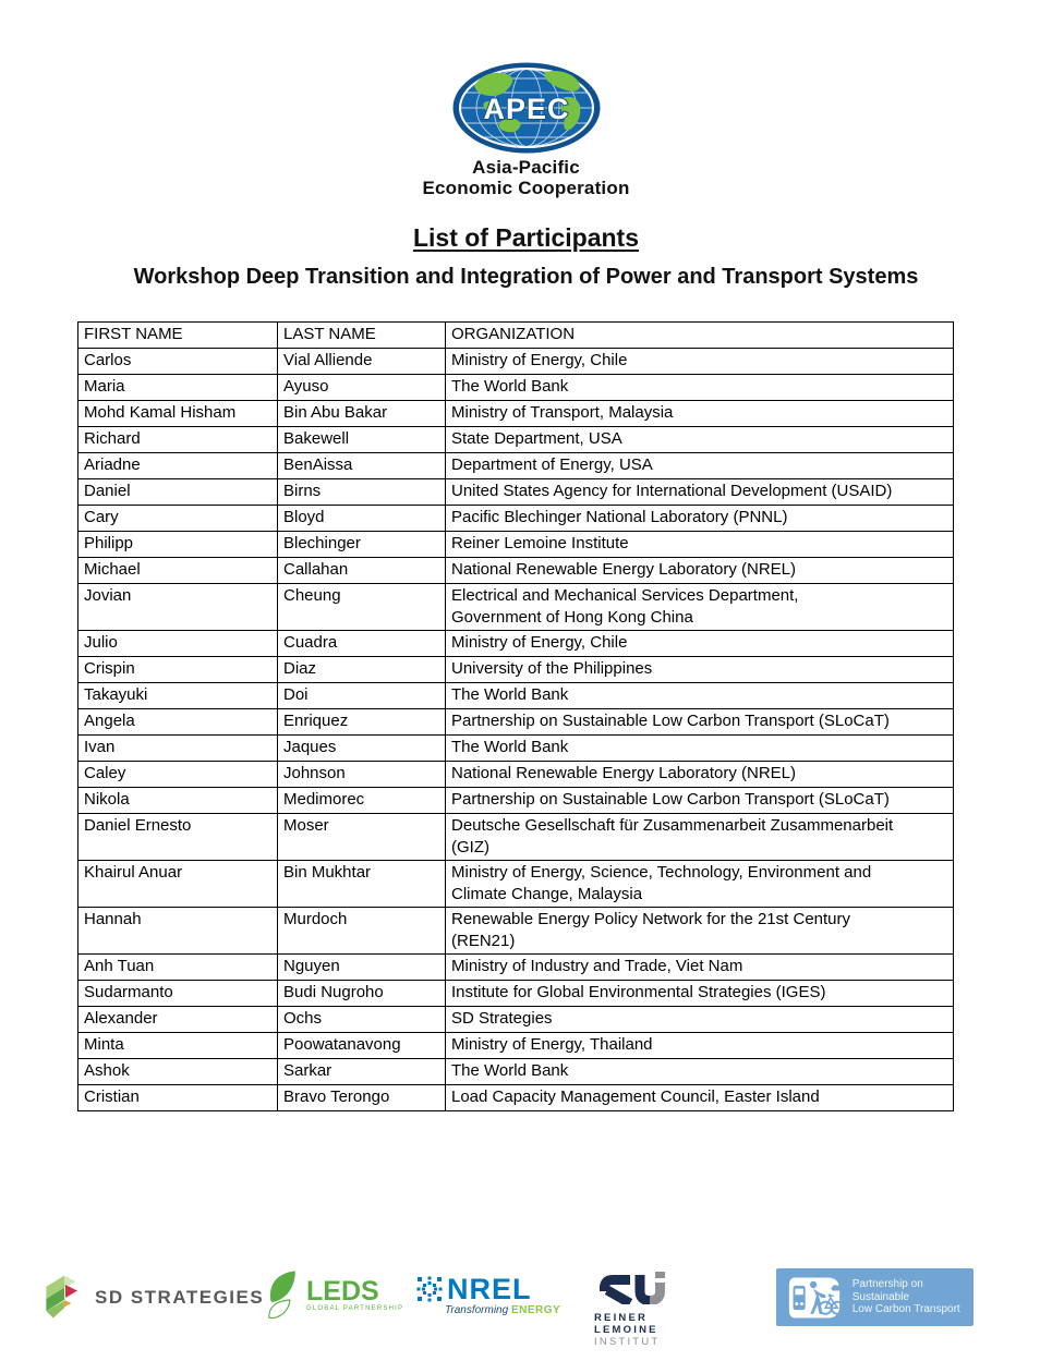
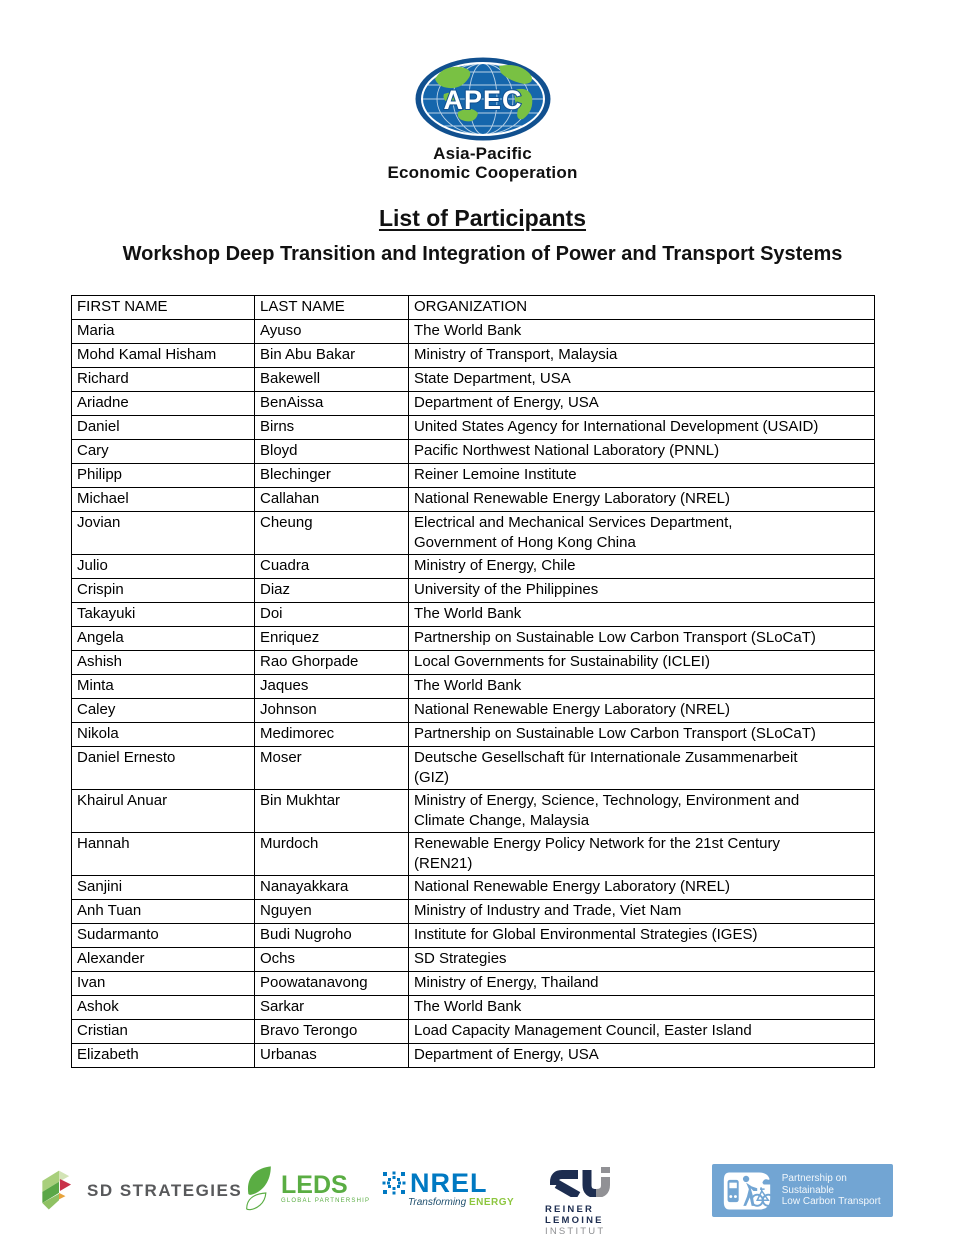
  APEC
  Asia-Pacific
  Economic Cooperation
  List of Participants
  Workshop Deep Transition and Integration of Power and Transport Systems
  FIRST NAME	LAST NAME	ORGANIZATION
- Carlos	Vial Alliende	Ministry of Energy, Chile
  Maria	Ayuso	The World Bank
  Mohd Kamal Hisham	Bin Abu Bakar	Ministry of Transport, Malaysia
  Richard	Bakewell	State Department, USA
  Ariadne	BenAissa	Department of Energy, USA
  Daniel	Birns	United States Agency for International Development (USAID)
- Cary	Bloyd	Pacific Blechinger National Laboratory (PNNL)
+ Cary	Bloyd	Pacific Northwest National Laboratory (PNNL)
  Philipp	Blechinger	Reiner Lemoine Institute
  Michael	Callahan	National Renewable Energy Laboratory (NREL)
  Jovian	Cheung	Electrical and Mechanical Services Department, Government of Hong Kong China
  Julio	Cuadra	Ministry of Energy, Chile
  Crispin	Diaz	University of the Philippines
  Takayuki	Doi	The World Bank
  Angela	Enriquez	Partnership on Sustainable Low Carbon Transport (SLoCaT)
+ Ashish	Rao Ghorpade	Local Governments for Sustainability (ICLEI)
- Ivan	Jaques	The World Bank
+ Minta	Jaques	The World Bank
  Caley	Johnson	National Renewable Energy Laboratory (NREL)
  Nikola	Medimorec	Partnership on Sustainable Low Carbon Transport (SLoCaT)
- Daniel Ernesto	Moser	Deutsche Gesellschaft für Zusammenarbeit Zusammenarbeit (GIZ)
+ Daniel Ernesto	Moser	Deutsche Gesellschaft für Internationale Zusammenarbeit (GIZ)
  Khairul Anuar	Bin Mukhtar	Ministry of Energy, Science, Technology, Environment and Climate Change, Malaysia
  Hannah	Murdoch	Renewable Energy Policy Network for the 21st Century (REN21)
+ Sanjini	Nanayakkara	National Renewable Energy Laboratory (NREL)
  Anh Tuan	Nguyen	Ministry of Industry and Trade, Viet Nam
  Sudarmanto	Budi Nugroho	Institute for Global Environmental Strategies (IGES)
  Alexander	Ochs	SD Strategies
- Minta	Poowatanavong	Ministry of Energy, Thailand
+ Ivan	Poowatanavong	Ministry of Energy, Thailand
  Ashok	Sarkar	The World Bank
  Cristian	Bravo Terongo	Load Capacity Management Council, Easter Island
+ Elizabeth	Urbanas	Department of Energy, USA
  SD STRATEGIES
  LEDS
  NREL
  Transforming ENERGY
  REINER LEMOINE
  INSTITUT
  Partnership on Sustainable
  Low Carbon Transport
